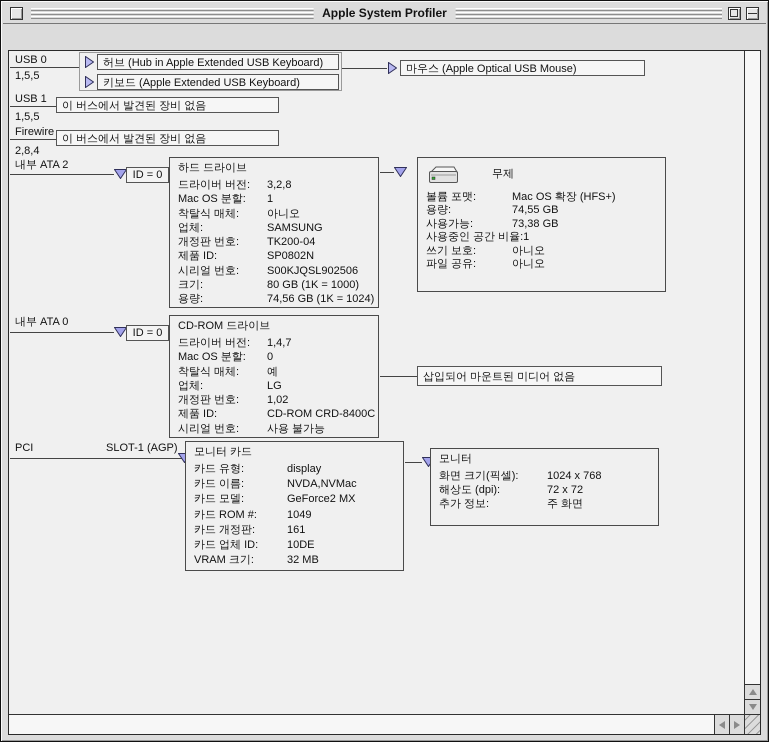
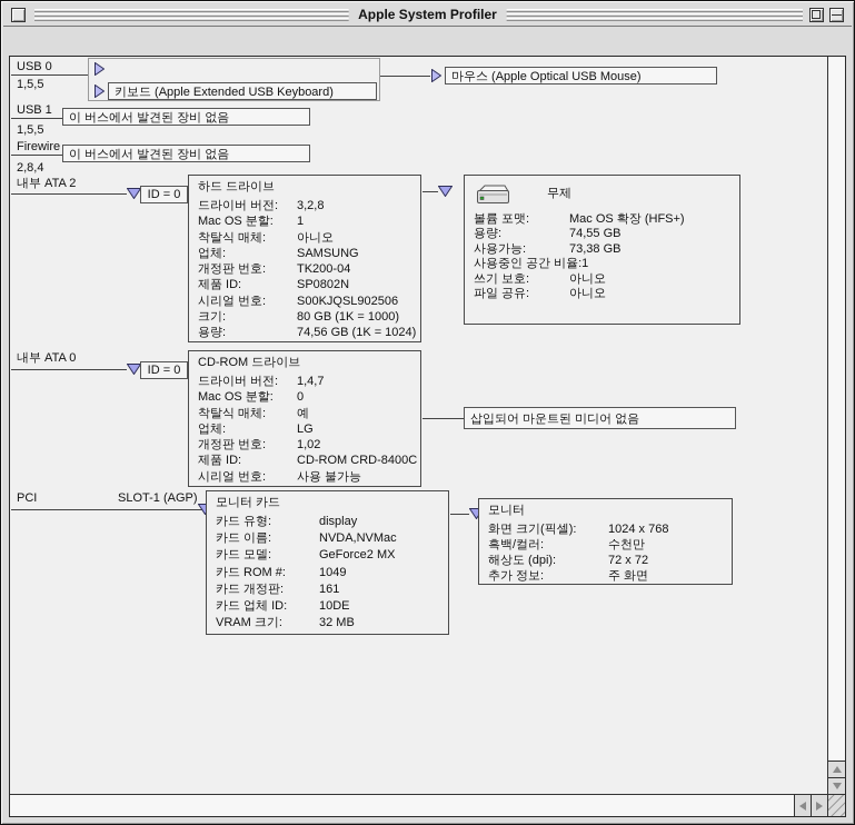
  Apple System Profiler
  USB 0
  1,5,5
- 허브 (Hub in Apple Extended USB Keyboard)
  키보드 (Apple Extended USB Keyboard)
  마우스 (Apple Optical USB Mouse)
  USB 1
  이 버스에서 발견된 장비 없음
  1,5,5
  Firewire
  이 버스에서 발견된 장비 없음
  2,8,4
  내부 ATA 2
  ID = 0
  하드 드라이브
  드라이버 버전:
  3,2,8
  Mac OS 분할:
  1
  착탈식 매체:
  아니오
  업체:
  SAMSUNG
  개정판 번호:
  TK200-04
  제품 ID:
  SP0802N
  시리얼 번호:
  S00KJQSL902506
  크기:
  80 GB (1K = 1000)
  용량:
  74,56 GB (1K = 1024)
  무제
  볼륨 포맷:
  Mac OS 확장 (HFS+)
  용량:
  74,55 GB
  사용가능:
  73,38 GB
  사용중인 공간 비율:
  1
  쓰기 보호:
  아니오
  파일 공유:
  아니오
  내부 ATA 0
  ID = 0
  CD-ROM 드라이브
  드라이버 버전:
  1,4,7
  Mac OS 분할:
  0
  착탈식 매체:
  예
  업체:
  LG
  개정판 번호:
  1,02
  제품 ID:
  CD-ROM CRD-8400C
  시리얼 번호:
  사용 불가능
  삽입되어 마운트된 미디어 없음
  PCI
  SLOT-1 (AGP)
  모니터 카드
  카드 유형:
  display
  카드 이름:
  NVDA,NVMac
  카드 모델:
  GeForce2 MX
  카드 ROM #:
  1049
  카드 개정판:
  161
  카드 업체 ID:
  10DE
  VRAM 크기:
  32 MB
  모니터
  화면 크기(픽셀):
  1024 x 768
+ 흑백/컬러:
+ 수천만
  해상도 (dpi):
  72 x 72
  추가 정보:
  주 화면
